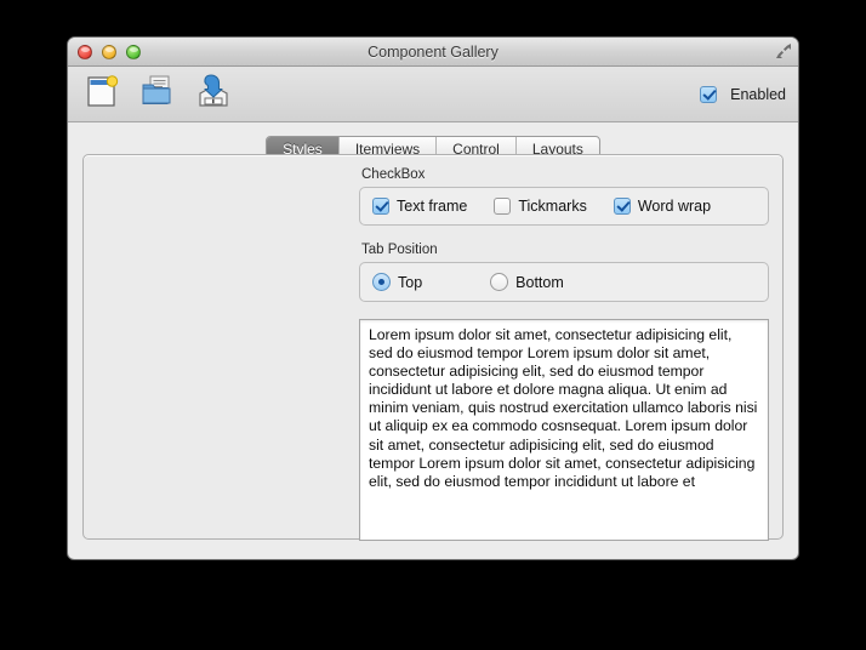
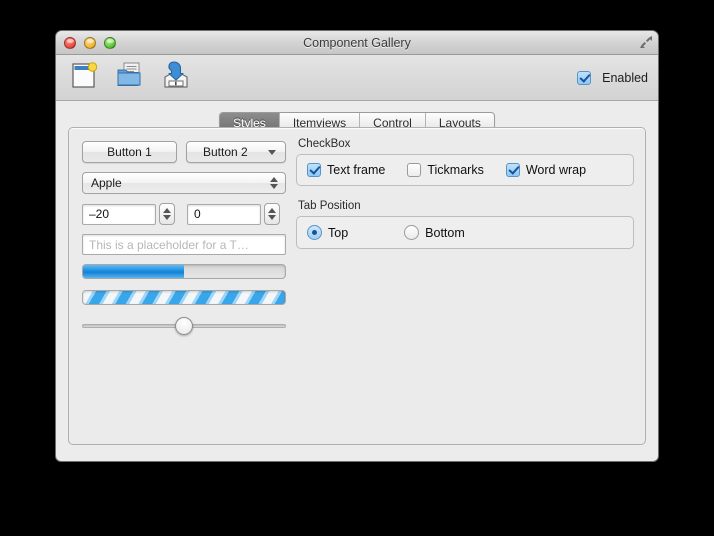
  Component Gallery
  Enabled
  Styles
  Itemviews
  Control
  Layouts
+ Button 1
+ Button 2
+ Apple
+ –20
+ 0
+ This is a placeholder for a T…
  CheckBox
  Text frame
  Tickmarks
  Word wrap
  Tab Position
  Top
  Bottom
- Lorem ipsum dolor sit amet, consectetur adipisicing elit, sed do eiusmod tempor Lorem ipsum dolor sit amet, consectetur adipisicing elit, sed do eiusmod tempor incididunt ut labore et dolore magna aliqua. Ut enim ad minim veniam, quis nostrud exercitation ullamco laboris nisi ut aliquip ex ea commodo cosnsequat. Lorem ipsum dolor sit amet, consectetur adipisicing elit, sed do eiusmod tempor Lorem ipsum dolor sit amet, consectetur adipisicing elit, sed do eiusmod tempor incididunt ut labore et
